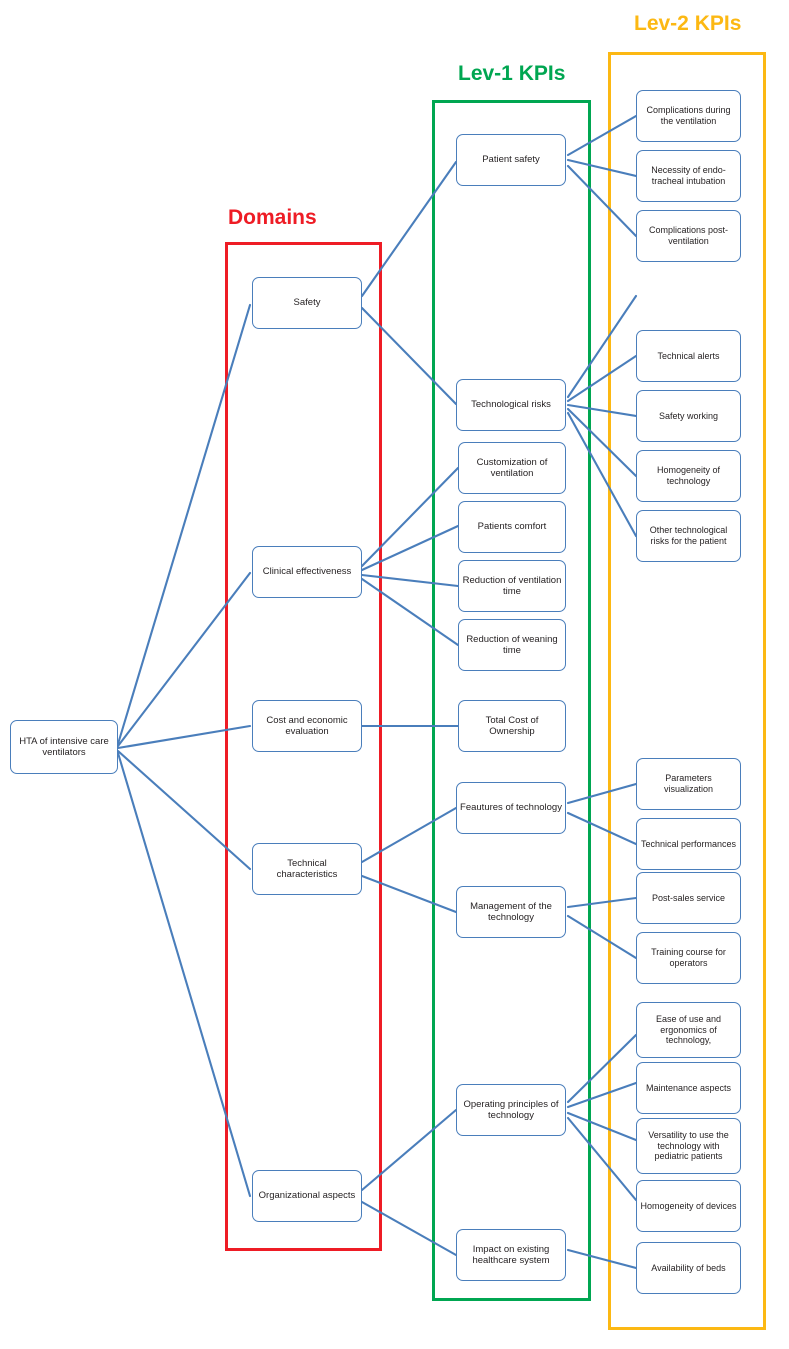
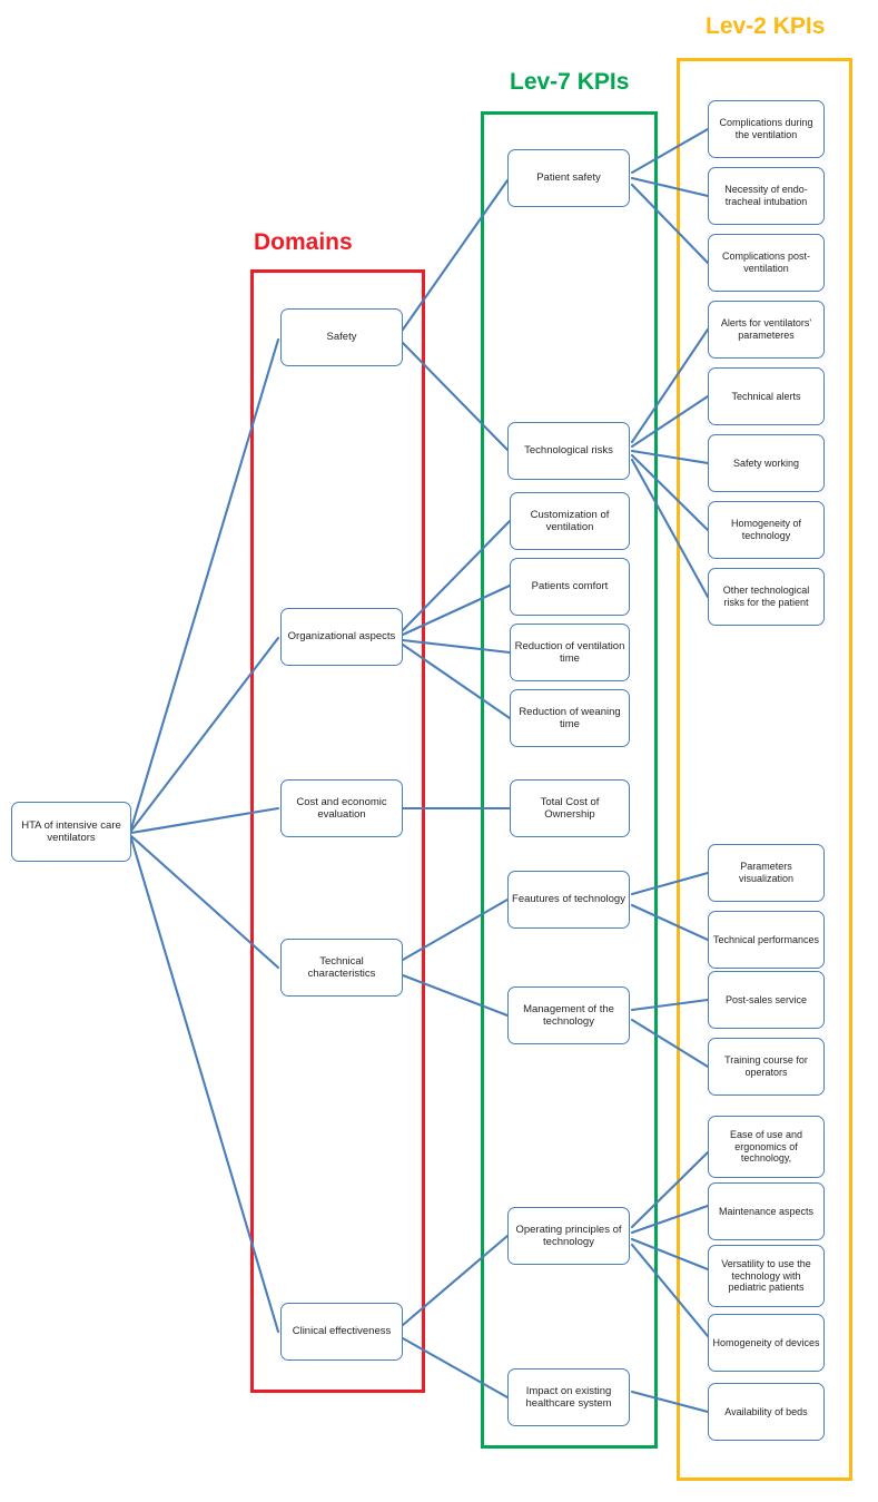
  Domains
- Lev-1 KPIs
+ Lev-7 KPIs
  Lev-2 KPIs
  HTA of intensive care ventilators
  Safety
- Clinical effectiveness
+ Organizational aspects
  Cost and economic evaluation
  Technical characteristics
- Organizational aspects
+ Clinical effectiveness
  Patient safety
  Technological risks
  Customization of ventilation
  Patients comfort
  Reduction of ventilation time
  Reduction of weaning time
  Total Cost of Ownership
  Feautures of technology
  Management of the technology
  Operating principles of technology
  Impact on existing healthcare system
  Complications during the ventilation
  Necessity of endo-tracheal intubation
  Complications post-ventilation
+ Alerts for ventilators' parameteres
  Technical alerts
  Safety working
  Homogeneity of technology
  Other technological risks for the patient
  Parameters visualization
  Technical performances
  Post-sales service
  Training course for operators
  Ease of use and ergonomics of technology,
  Maintenance aspects
  Versatility to use the technology with pediatric patients
  Homogeneity of devices
  Availability of beds
